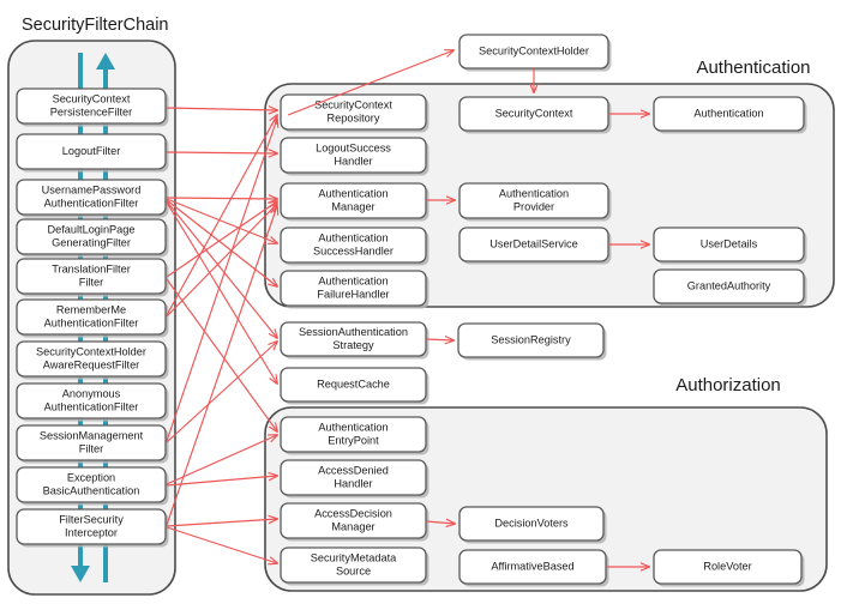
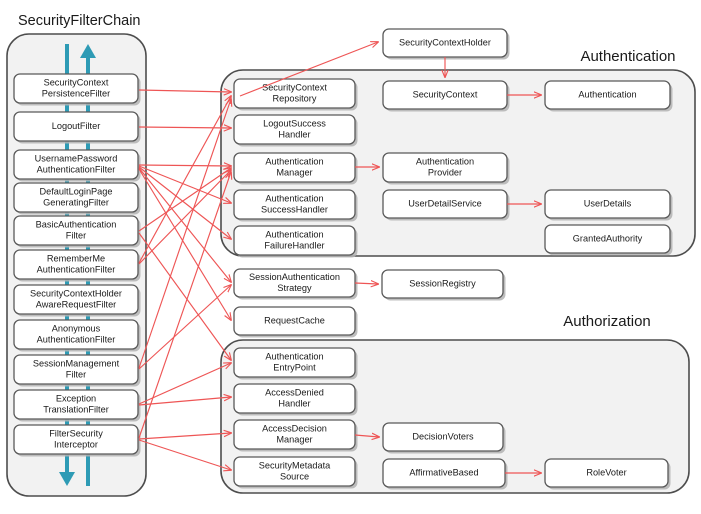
  SecurityFilterChain
  SecurityContext
  PersistenceFilter
  LogoutFilter
  UsernamePassword
  AuthenticationFilter
  DefaultLoginPage
  GeneratingFilter
- TranslationFilter
+ BasicAuthentication
  Filter
  RememberMe
  AuthenticationFilter
  SecurityContextHolder
  AwareRequestFilter
  Anonymous
  AuthenticationFilter
  SessionManagement
  Filter
  Exception
- BasicAuthentication
+ TranslationFilter
  FilterSecurity
  Interceptor
  Authentication
  SecurityContext
  Repository
  LogoutSuccess
  Handler
  Authentication
  Manager
  Authentication
  SuccessHandler
  Authentication
  FailureHandler
  SecurityContext
  Authentication
  Provider
  UserDetailService
  Authentication
  UserDetails
  GrantedAuthority
  Authorization
  Authentication
  EntryPoint
  AccessDenied
  Handler
  AccessDecision
  Manager
  SecurityMetadata
  Source
  DecisionVoters
  AffirmativeBased
  RoleVoter
  SecurityContextHolder
  SessionAuthentication
  Strategy
  SessionRegistry
  RequestCache
